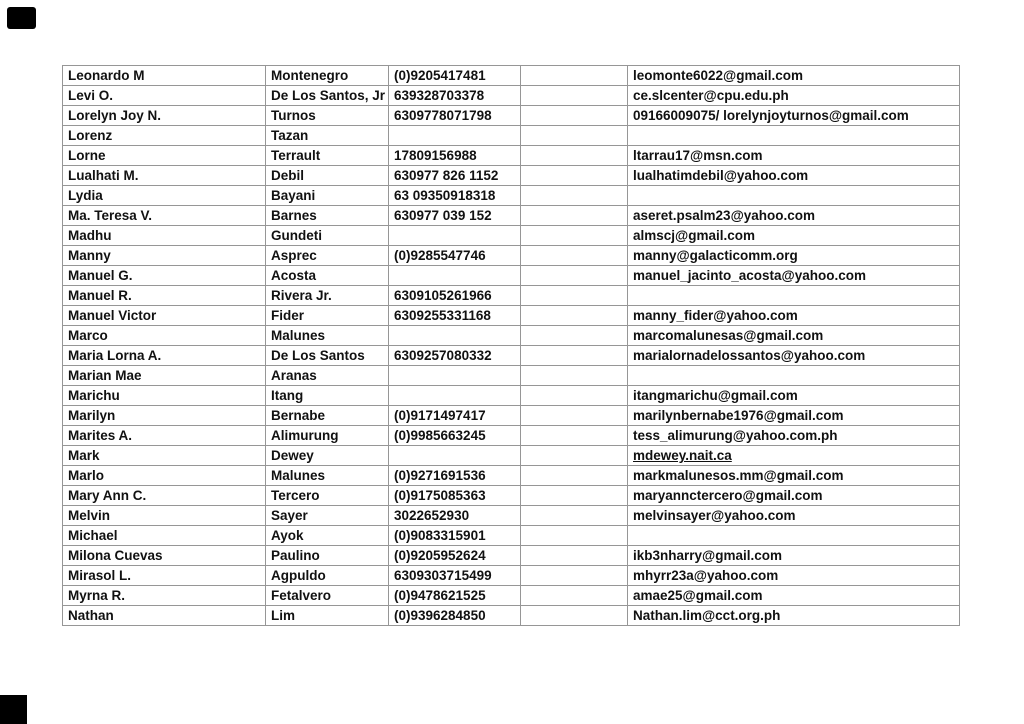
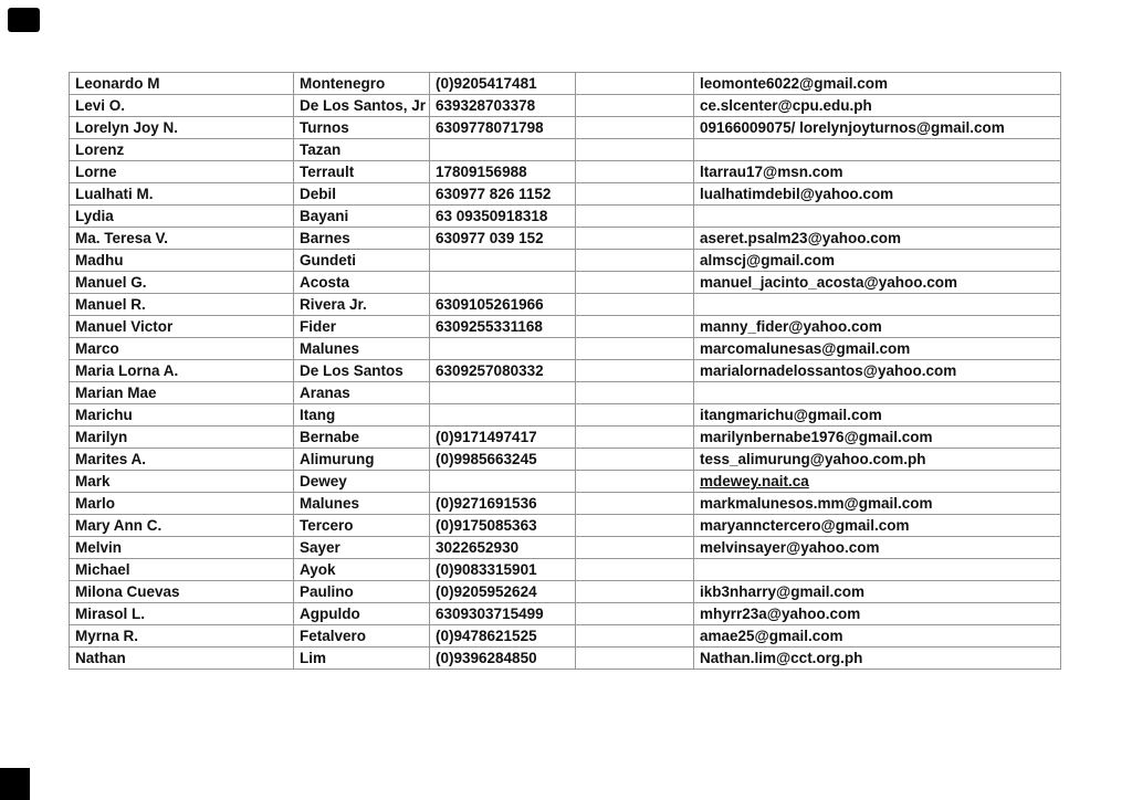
  Leonardo M	Montenegro	(0)9205417481		leomonte6022@gmail.com
  Levi O.	De Los Santos, Jr	639328703378		ce.slcenter@cpu.edu.ph
  Lorelyn Joy N.	Turnos	6309778071798		09166009075/ lorelynjoyturnos@gmail.com
  Lorenz	Tazan
  Lorne	Terrault	17809156988		ltarrau17@msn.com
  Lualhati M.	Debil	630977 826 1152		lualhatimdebil@yahoo.com
  Lydia	Bayani	63 09350918318
  Ma. Teresa V.	Barnes	630977 039 152		aseret.psalm23@yahoo.com
  Madhu	Gundeti			almscj@gmail.com
- Manny	Asprec	(0)9285547746		manny@galacticomm.org
  Manuel G.	Acosta			manuel_jacinto_acosta@yahoo.com
  Manuel R.	Rivera Jr.	6309105261966
  Manuel Victor	Fider	6309255331168		manny_fider@yahoo.com
  Marco	Malunes			marcomalunesas@gmail.com
  Maria Lorna A.	De Los Santos	6309257080332		marialornadelossantos@yahoo.com
  Marian Mae	Aranas
  Marichu	Itang			itangmarichu@gmail.com
  Marilyn	Bernabe	(0)9171497417		marilynbernabe1976@gmail.com
  Marites A.	Alimurung	(0)9985663245		tess_alimurung@yahoo.com.ph
  Mark	Dewey			mdewey.nait.ca
  Marlo	Malunes	(0)9271691536		markmalunesos.mm@gmail.com
  Mary Ann C.	Tercero	(0)9175085363		maryannctercero@gmail.com
  Melvin	Sayer	3022652930		melvinsayer@yahoo.com
  Michael	Ayok	(0)9083315901
  Milona Cuevas	Paulino	(0)9205952624		ikb3nharry@gmail.com
  Mirasol L.	Agpuldo	6309303715499		mhyrr23a@yahoo.com
  Myrna R.	Fetalvero	(0)9478621525		amae25@gmail.com
  Nathan	Lim	(0)9396284850		Nathan.lim@cct.org.ph
